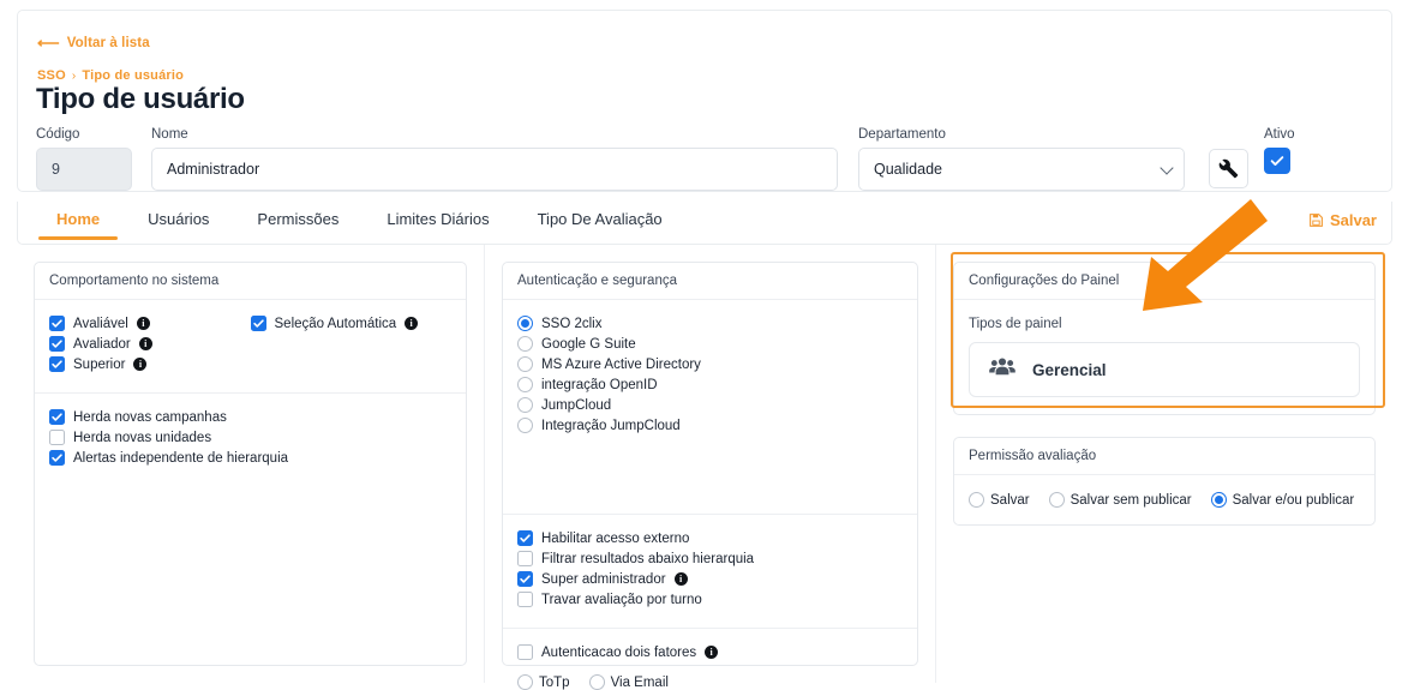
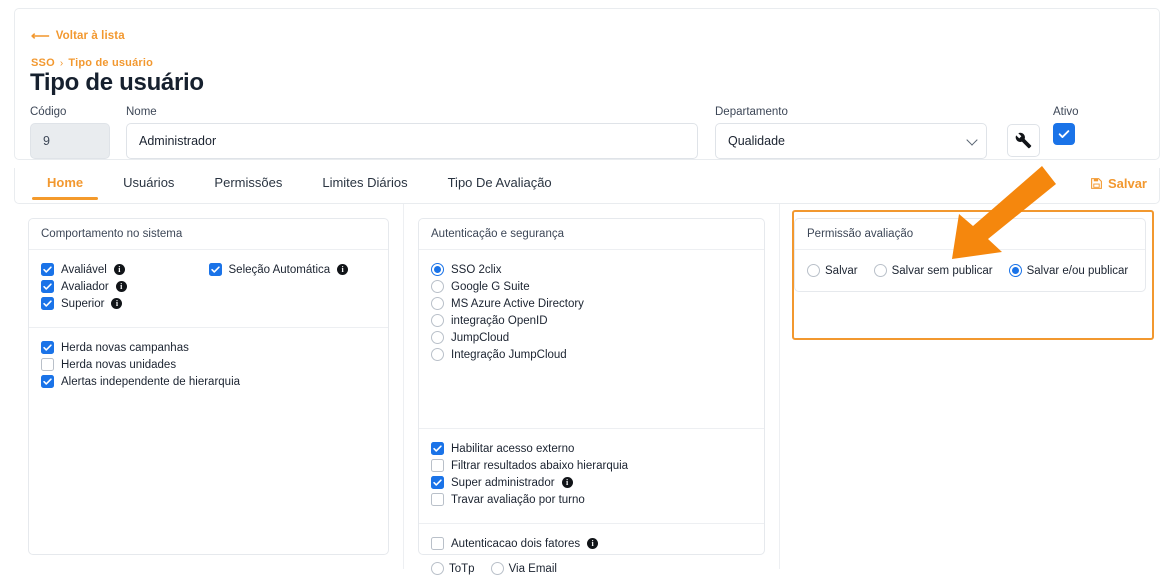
  ⟵
  Voltar à lista
  SSO
  ›
  Tipo de usuário
  Tipo de usuário
  Código
  9
  Nome
  Administrador
  Departamento
  Qualidade
  Ativo
  Home
  Usuários
  Permissões
  Limites Diários
  Tipo De Avaliação
  Salvar
  Comportamento no sistema
  Avaliável
  i
  Avaliador
  i
  Superior
  i
  Seleção Automática
  i
  Herda novas campanhas
  Herda novas unidades
  Alertas independente de hierarquia
  Autenticação e segurança
  SSO 2clix
  Google G Suite
  MS Azure Active Directory
  integração OpenID
  JumpCloud
  Integração JumpCloud
  Habilitar acesso externo
  Filtrar resultados abaixo hierarquia
  Super administrador
  i
  Travar avaliação por turno
  Autenticacao dois fatores
  i
  ToTp
  Via Email
- Configurações do Painel
- Tipos de painel
- Gerencial
  Permissão avaliação
  Salvar
  Salvar sem publicar
  Salvar e/ou publicar
